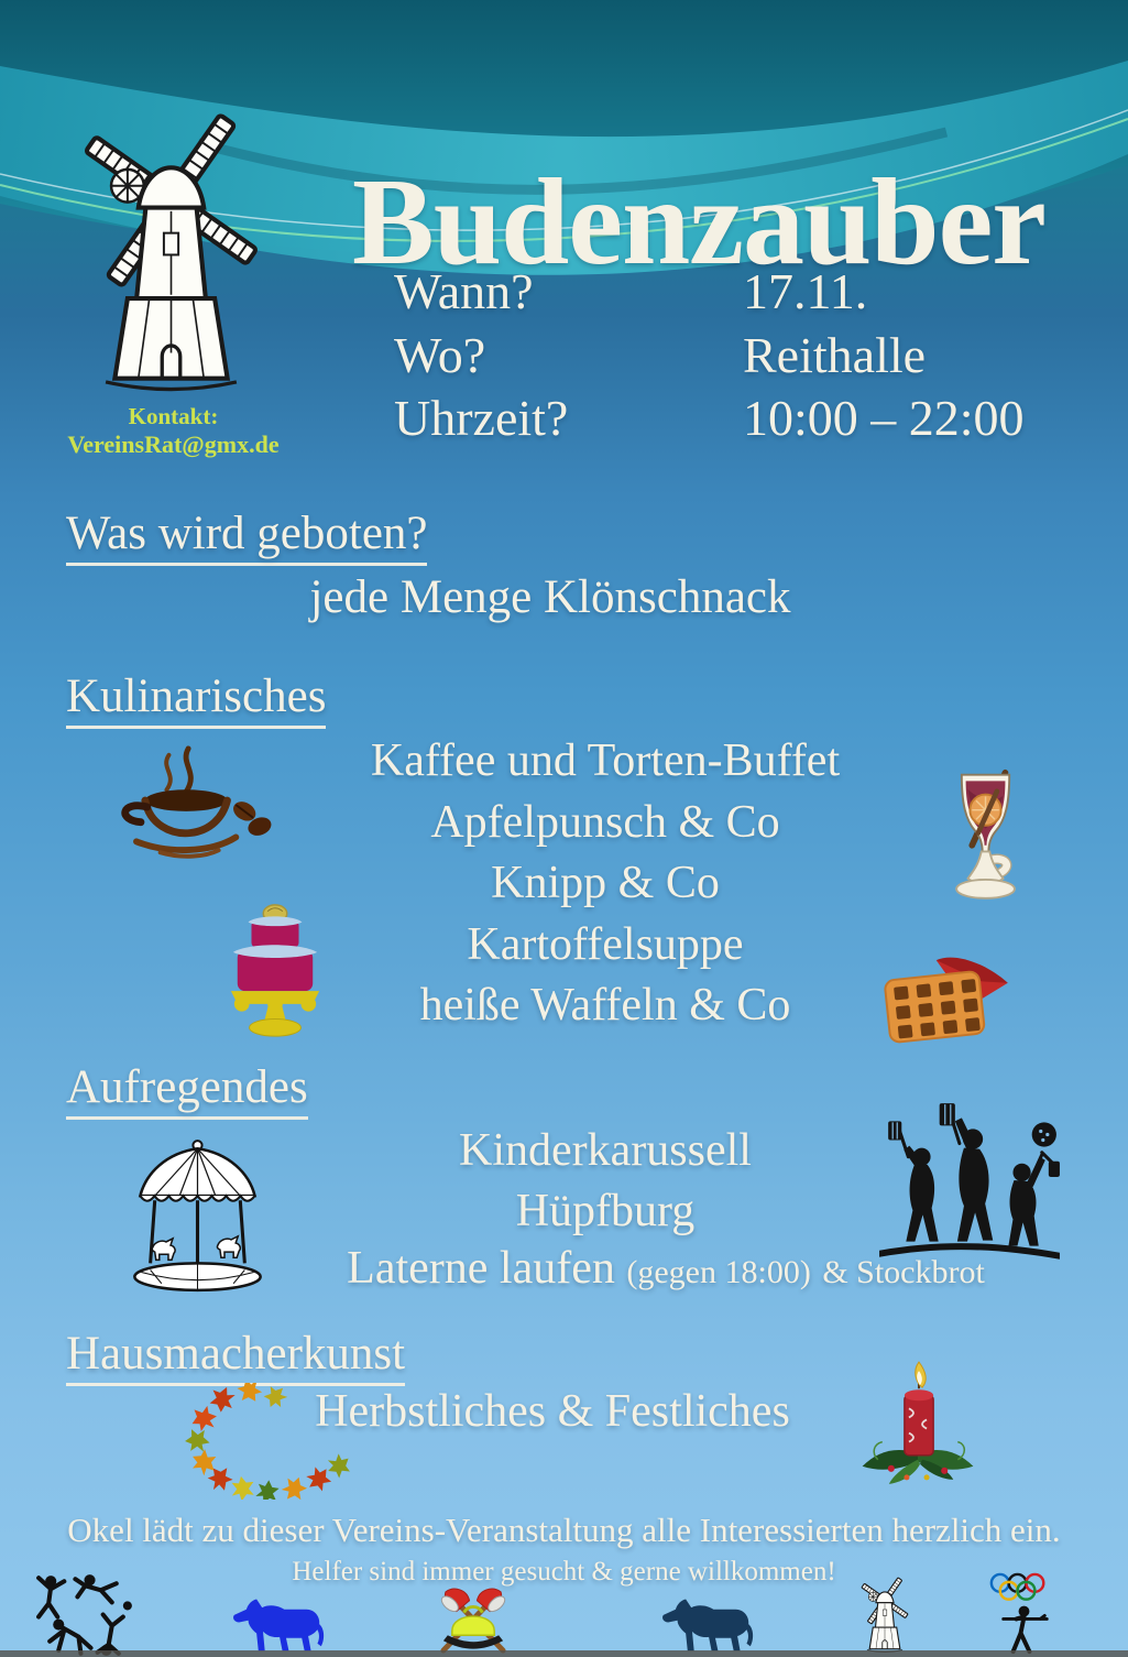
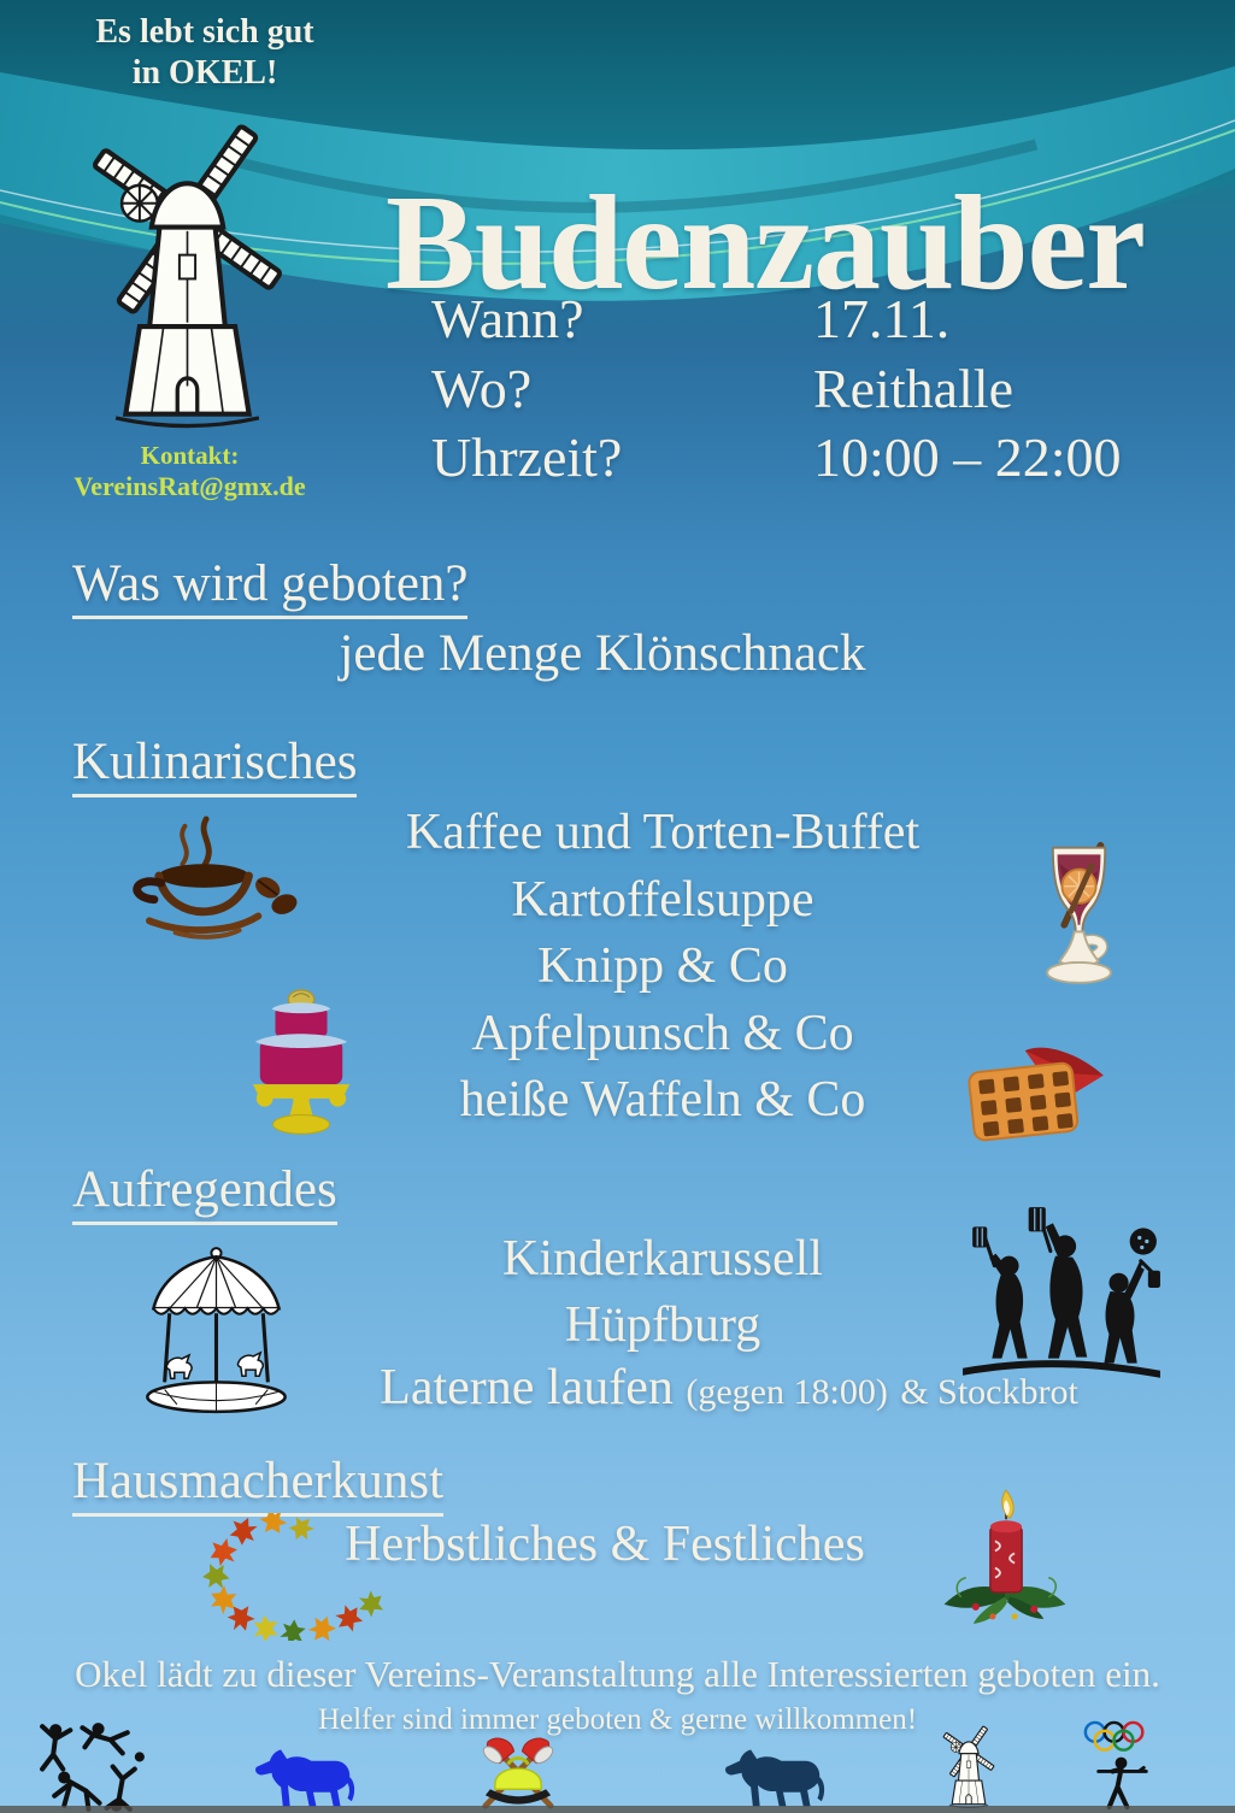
+ Es lebt sich gut
+ in OKEL!
  Kontakt:
  VereinsRat@gmx.de
  Budenzauber
  Wann?
  17.11.
  Wo?
  Reithalle
  Uhrzeit?
  10:00 – 22:00
  Was wird geboten?
  jede Menge Klönschnack
  Kulinarisches
  Kaffee und Torten-Buffet
- Apfelpunsch & Co
+ Kartoffelsuppe
  Knipp & Co
- Kartoffelsuppe
+ Apfelpunsch & Co
  heiße Waffeln & Co
  Aufregendes
  Kinderkarussell
  Hüpfburg
  Laterne laufen (gegen 18:00) & Stockbrot
  Hausmacherkunst
  Herbstliches & Festliches
- Okel lädt zu dieser Vereins-Veranstaltung alle Interessierten herzlich ein.
+ Okel lädt zu dieser Vereins-Veranstaltung alle Interessierten geboten ein.
- Helfer sind immer gesucht & gerne willkommen!
+ Helfer sind immer geboten & gerne willkommen!
